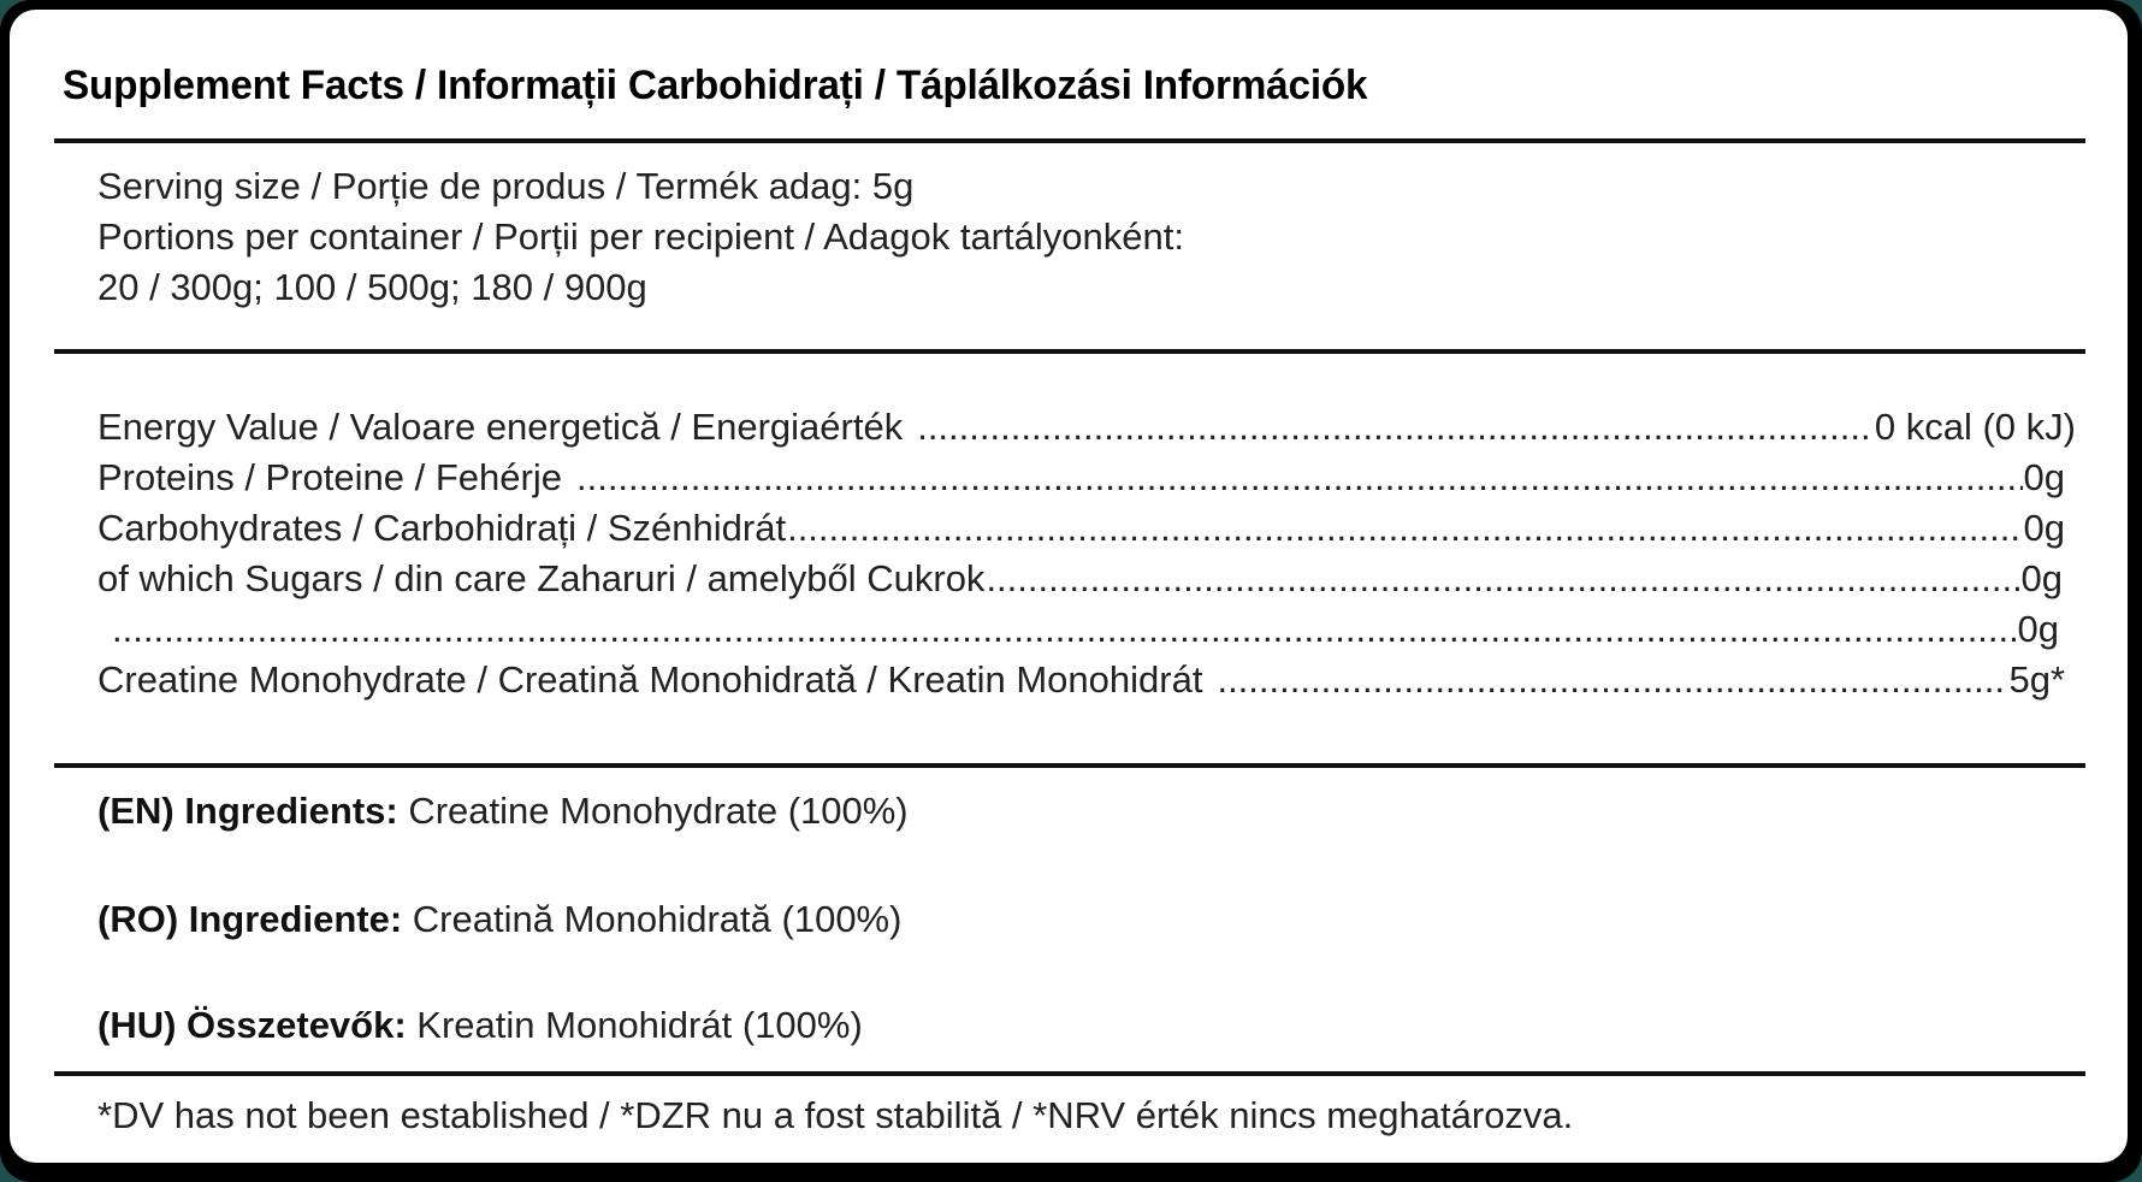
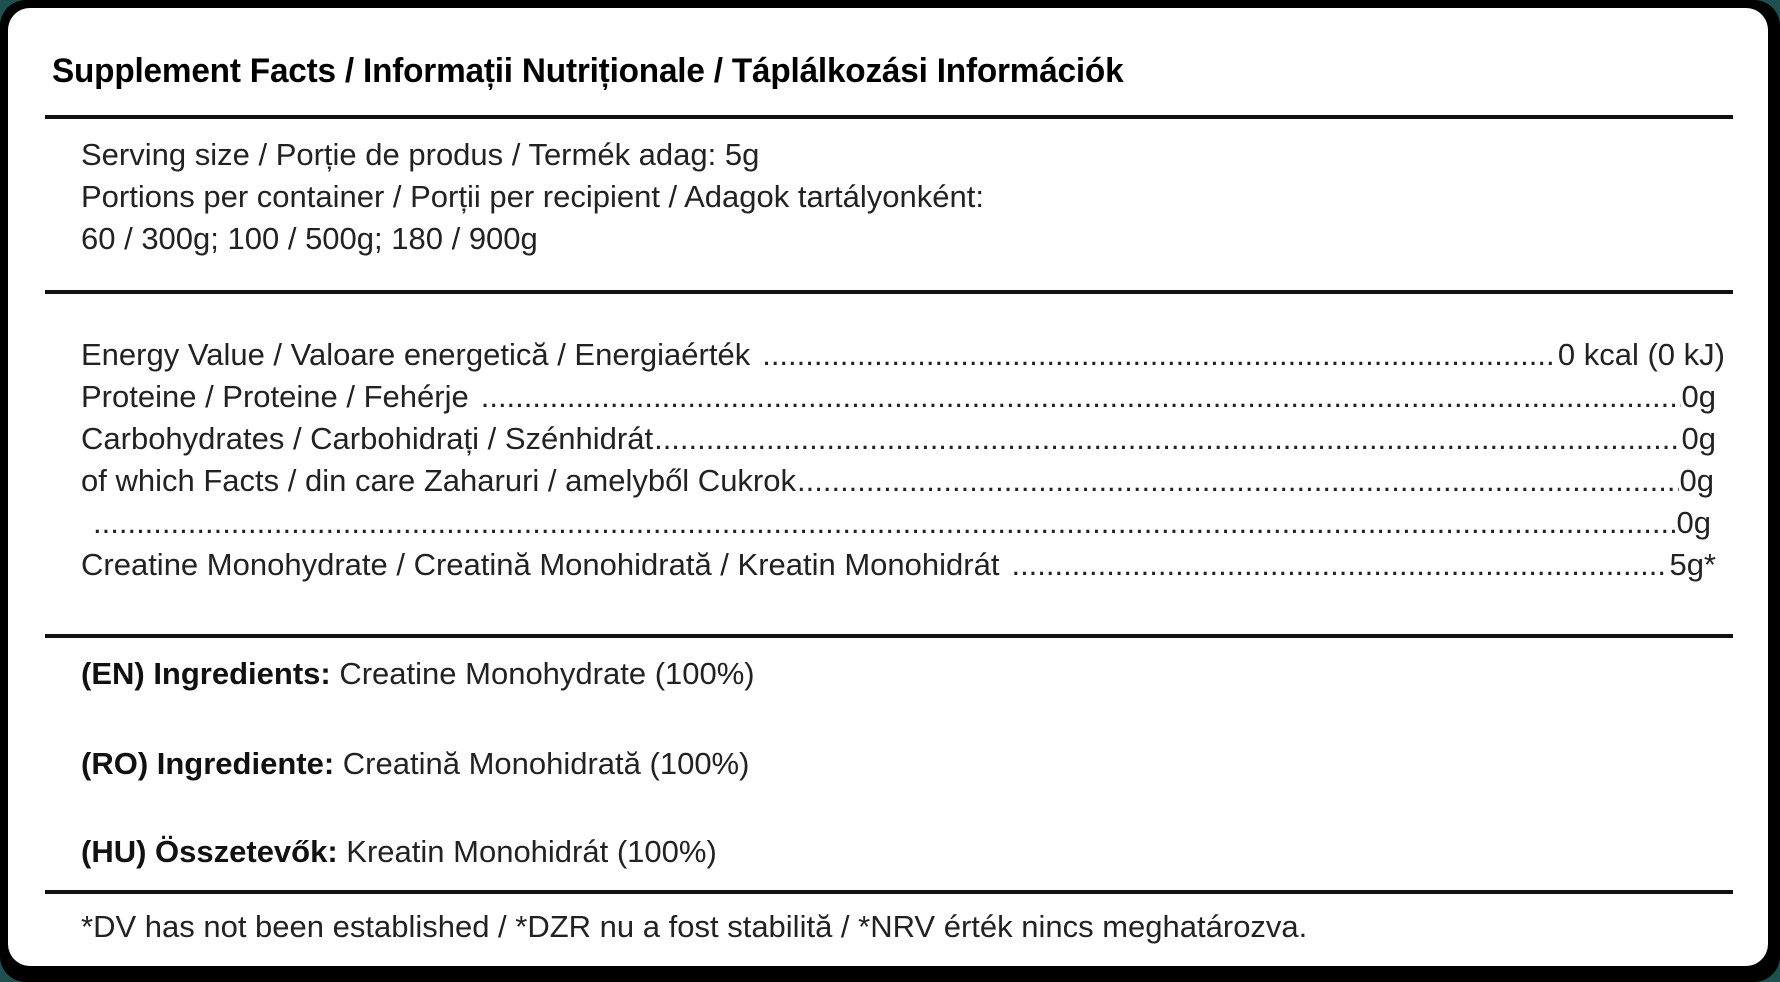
- Supplement Facts / Informații Carbohidrați / Táplálkozási Információk
+ Supplement Facts / Informații Nutriționale / Táplálkozási Információk
  Serving size / Porție de produs / Termék adag: 5g
  Portions per container / Porții per recipient / Adagok tartályonként:
- 20 / 300g; 100 / 500g; 180 / 900g
+ 60 / 300g; 100 / 500g; 180 / 900g
  Energy Value / Valoare energetică / Energiaérték
  0 kcal (0 kJ)
- Proteins / Proteine / Fehérje
+ Proteine / Proteine / Fehérje
  0g
  Carbohydrates / Carbohidrați / Szénhidrát
  0g
- of which Sugars / din care Zaharuri / amelyből Cukrok
+ of which Facts / din care Zaharuri / amelyből Cukrok
  0g
  0g
  Creatine Monohydrate / Creatină Monohidrată / Kreatin Monohidrát
  5g*
  (EN) Ingredients: Creatine Monohydrate (100%)
  (RO) Ingrediente: Creatină Monohidrată (100%)
  (HU) Összetevők: Kreatin Monohidrát (100%)
  *DV has not been established / *DZR nu a fost stabilită / *NRV érték nincs meghatározva.
